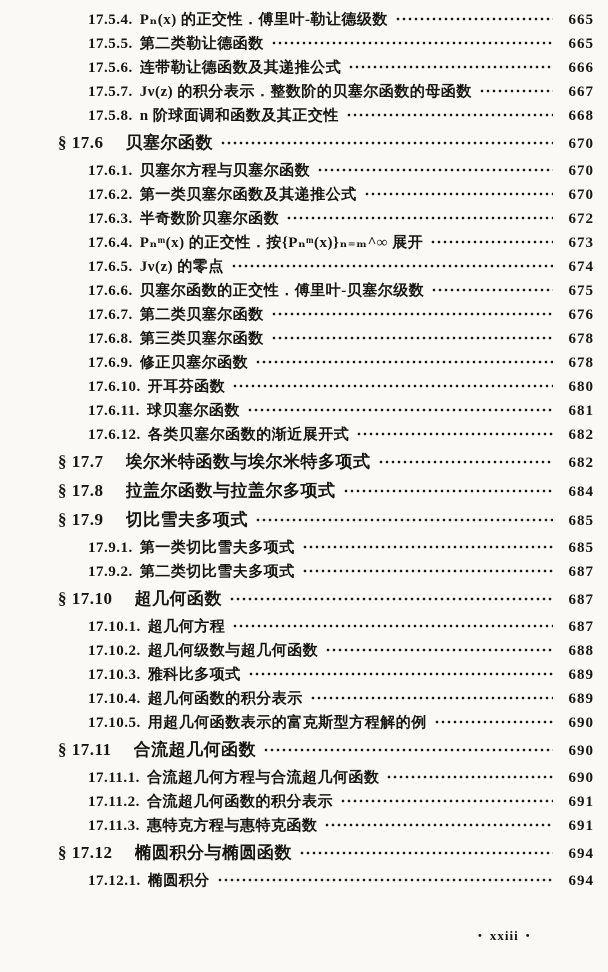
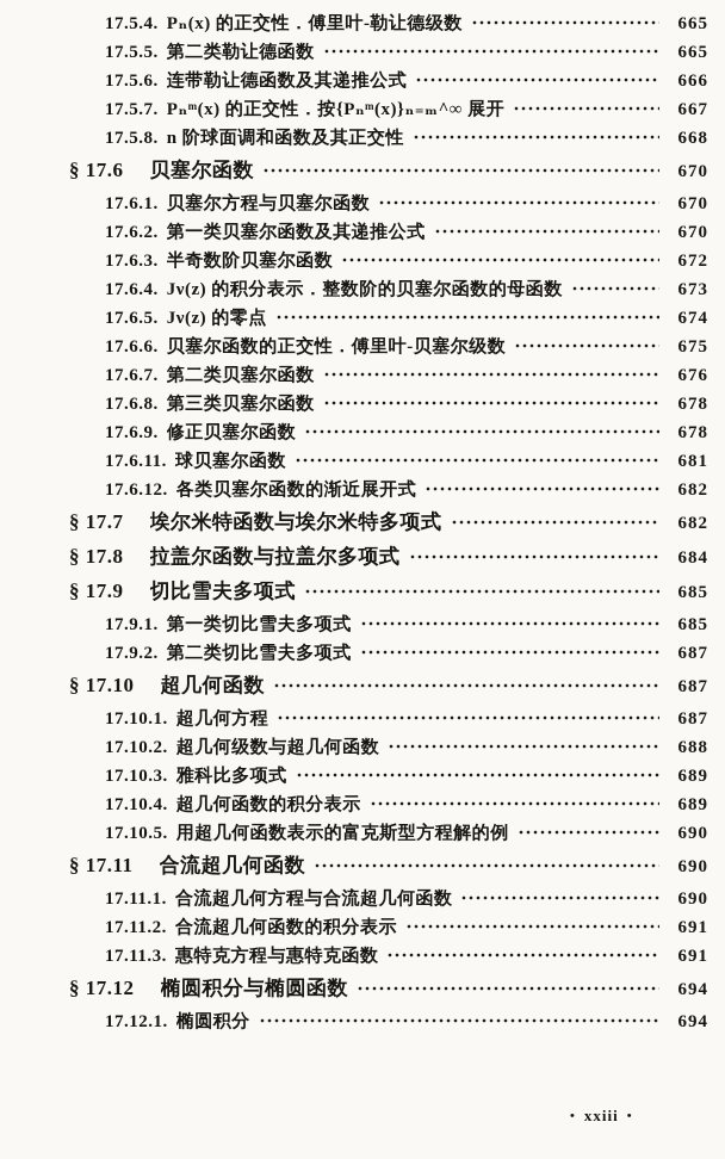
  17.5.4.
  Pₙ(x) 的正交性．傅里叶-勒让德级数
  665
  17.5.5.
  第二类勒让德函数
  665
  17.5.6.
  连带勒让德函数及其递推公式
  666
  17.5.7.
- Jν(z) 的积分表示．整数阶的贝塞尔函数的母函数
+ Pₙᵐ(x) 的正交性．按{Pₙᵐ(x)}ₙ₌ₘ^∞ 展开
  667
  17.5.8.
  n 阶球面调和函数及其正交性
  668
  § 17.6
  贝塞尔函数
  670
  17.6.1.
  贝塞尔方程与贝塞尔函数
  670
  17.6.2.
  第一类贝塞尔函数及其递推公式
  670
  17.6.3.
  半奇数阶贝塞尔函数
  672
  17.6.4.
- Pₙᵐ(x) 的正交性．按{Pₙᵐ(x)}ₙ₌ₘ^∞ 展开
+ Jν(z) 的积分表示．整数阶的贝塞尔函数的母函数
  673
  17.6.5.
  Jν(z) 的零点
  674
  17.6.6.
  贝塞尔函数的正交性．傅里叶-贝塞尔级数
  675
  17.6.7.
  第二类贝塞尔函数
  676
  17.6.8.
  第三类贝塞尔函数
  678
  17.6.9.
  修正贝塞尔函数
  678
- 17.6.10.
- 开耳芬函数
- 680
  17.6.11.
  球贝塞尔函数
  681
  17.6.12.
  各类贝塞尔函数的渐近展开式
  682
  § 17.7
  埃尔米特函数与埃尔米特多项式
  682
  § 17.8
  拉盖尔函数与拉盖尔多项式
  684
  § 17.9
  切比雪夫多项式
  685
  17.9.1.
  第一类切比雪夫多项式
  685
  17.9.2.
  第二类切比雪夫多项式
  687
  § 17.10
  超几何函数
  687
  17.10.1.
  超几何方程
  687
  17.10.2.
  超几何级数与超几何函数
  688
  17.10.3.
  雅科比多项式
  689
  17.10.4.
  超几何函数的积分表示
  689
  17.10.5.
  用超几何函数表示的富克斯型方程解的例
  690
  § 17.11
  合流超几何函数
  690
  17.11.1.
  合流超几何方程与合流超几何函数
  690
  17.11.2.
  合流超几何函数的积分表示
  691
  17.11.3.
  惠特克方程与惠特克函数
  691
  § 17.12
  椭圆积分与椭圆函数
  694
  17.12.1.
  椭圆积分
  694
  •
  xxiii
  •
